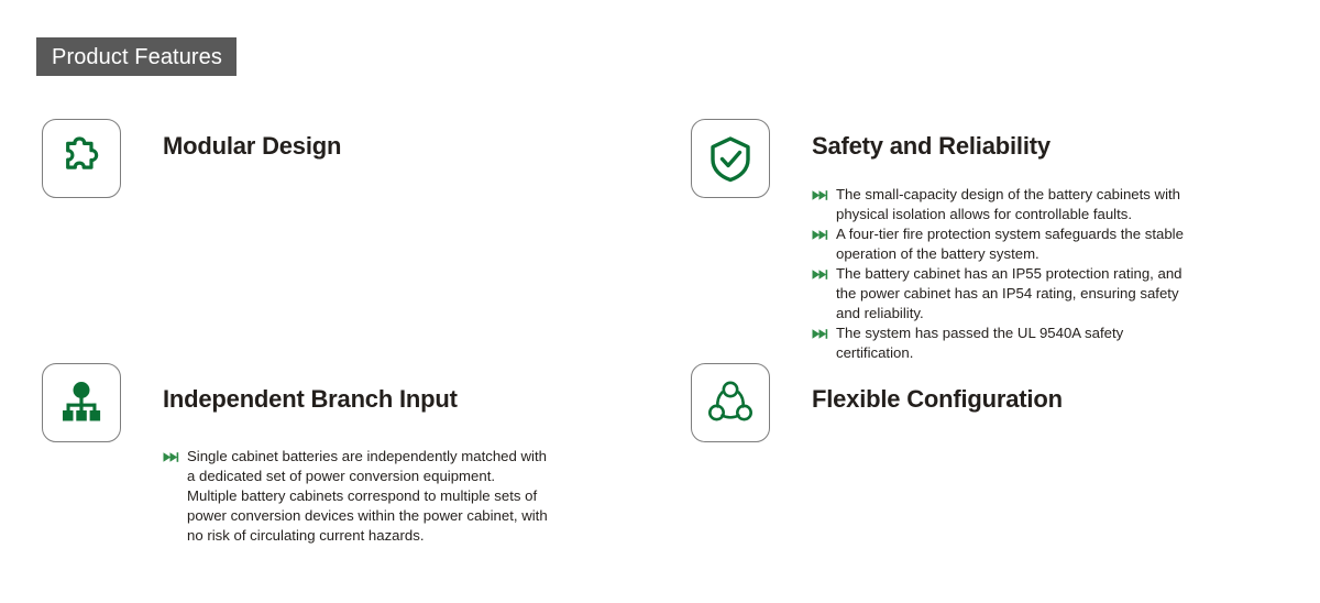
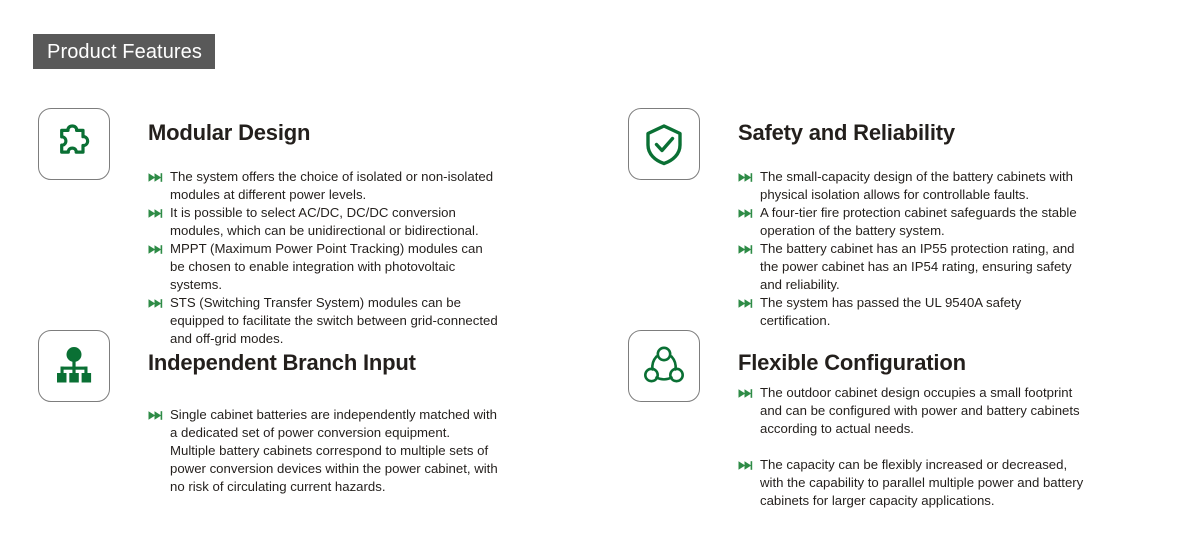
  Product Features
  Modular Design
+ The system offers the choice of isolated or non-isolated modules at different power levels.
+ It is possible to select AC/DC, DC/DC conversion modules, which can be unidirectional or bidirectional.
+ MPPT (Maximum Power Point Tracking) modules can be chosen to enable integration with photovoltaic systems.
+ STS (Switching Transfer System) modules can be equipped to facilitate the switch between grid-connected and off-grid modes.
  Safety and Reliability
  The small-capacity design of the battery cabinets with physical isolation allows for controllable faults.
- A four-tier fire protection system safeguards the stable operation of the battery system.
+ A four-tier fire protection cabinet safeguards the stable operation of the battery system.
  The battery cabinet has an IP55 protection rating, and the power cabinet has an IP54 rating, ensuring safety and reliability.
  The system has passed the UL 9540A safety certification.
  Independent Branch Input
  Single cabinet batteries are independently matched with a dedicated set of power conversion equipment. Multiple battery cabinets correspond to multiple sets of power conversion devices within the power cabinet, with no risk of circulating current hazards.
  Flexible Configuration
+ The outdoor cabinet design occupies a small footprint and can be configured with power and battery cabinets according to actual needs.
+ The capacity can be flexibly increased or decreased, with the capability to parallel multiple power and battery cabinets for larger capacity applications.
